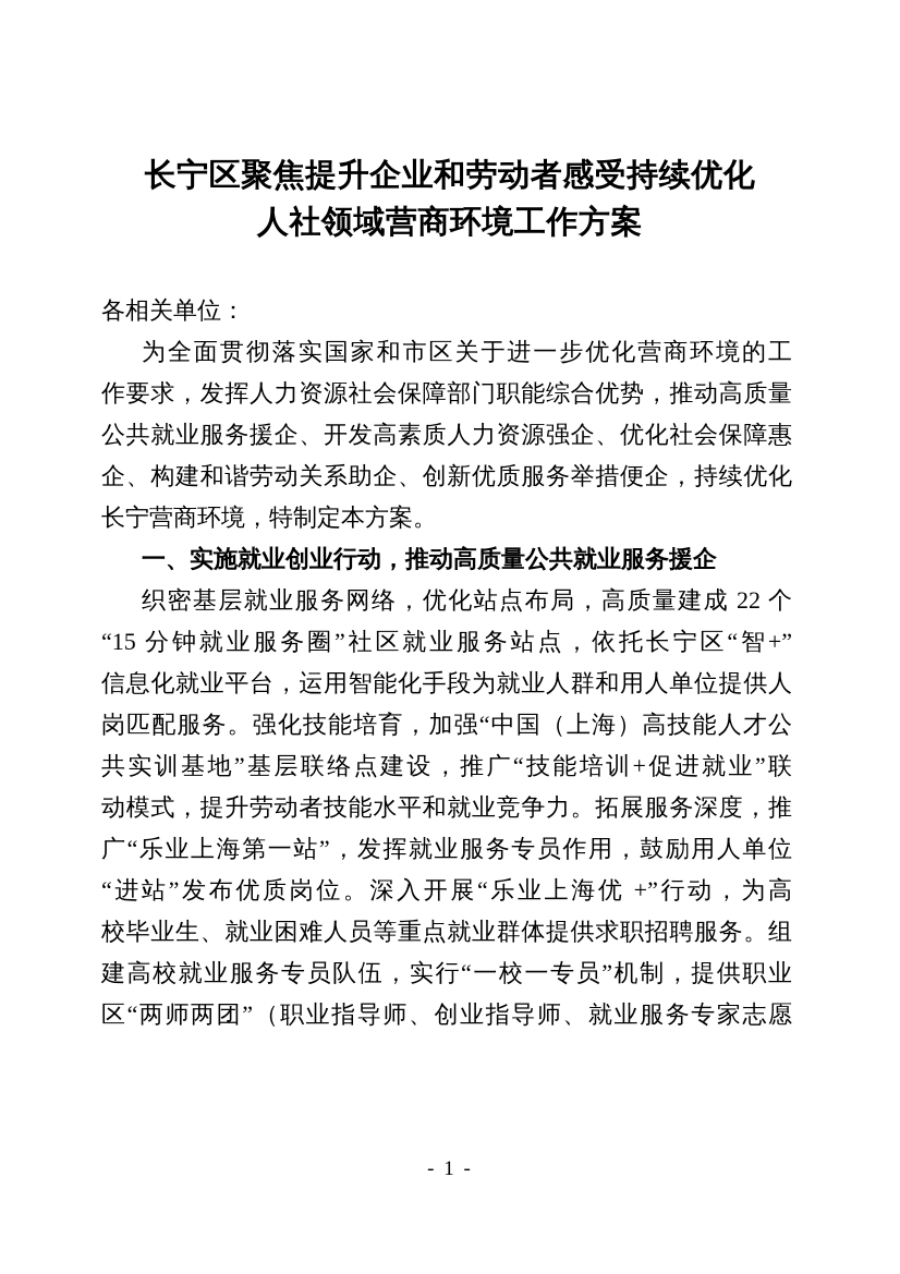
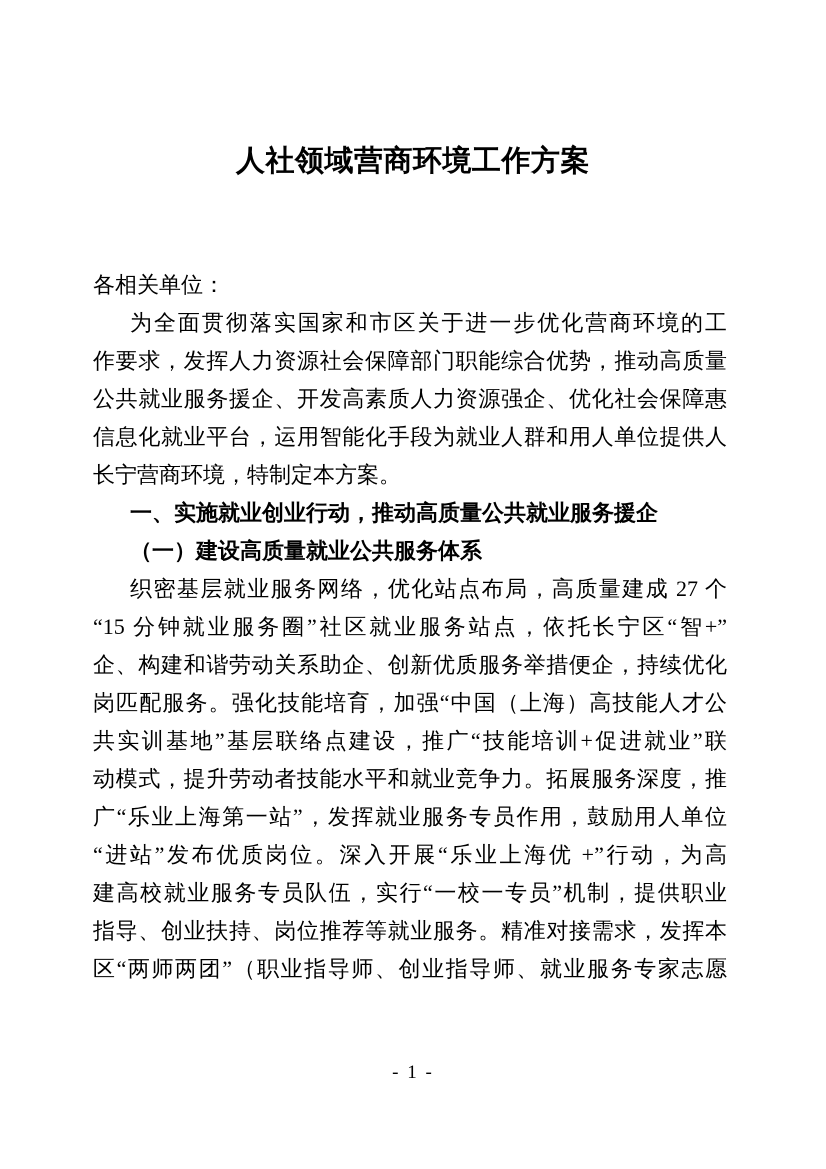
- 长宁区聚焦提升企业和劳动者感受持续优化
  人社领域营商环境工作方案
  各相关单位：
  为全面贯彻落实国家和市区关于进一步优化营商环境的工
  作要求，发挥人力资源社会保障部门职能综合优势，推动高质量
  公共就业服务援企、开发高素质人力资源强企、优化社会保障惠
- 企、构建和谐劳动关系助企、创新优质服务举措便企，持续优化
+ 信息化就业平台，运用智能化手段为就业人群和用人单位提供人
  长宁营商环境，特制定本方案。
  一、实施就业创业行动，推动高质量公共就业服务援企
+ （一）建设高质量就业公共服务体系
- 织密基层就业服务网络，优化站点布局，高质量建成 22 个
+ 织密基层就业服务网络，优化站点布局，高质量建成 27 个
  “15 分钟就业服务圈”社区就业服务站点，依托长宁区“智+”
- 信息化就业平台，运用智能化手段为就业人群和用人单位提供人
+ 企、构建和谐劳动关系助企、创新优质服务举措便企，持续优化
  岗匹配服务。强化技能培育，加强“中国（上海）高技能人才公
  共实训基地”基层联络点建设，推广“技能培训+促进就业”联
  动模式，提升劳动者技能水平和就业竞争力。拓展服务深度，推
  广“乐业上海第一站”，发挥就业服务专员作用，鼓励用人单位
  “进站”发布优质岗位。深入开展“乐业上海优 +”行动，为高
- 校毕业生、就业困难人员等重点就业群体提供求职招聘服务。组
  建高校就业服务专员队伍，实行“一校一专员”机制，提供职业
+ 指导、创业扶持、岗位推荐等就业服务。精准对接需求，发挥本
  区“两师两团”（职业指导师、创业指导师、就业服务专家志愿
  - 1 -
